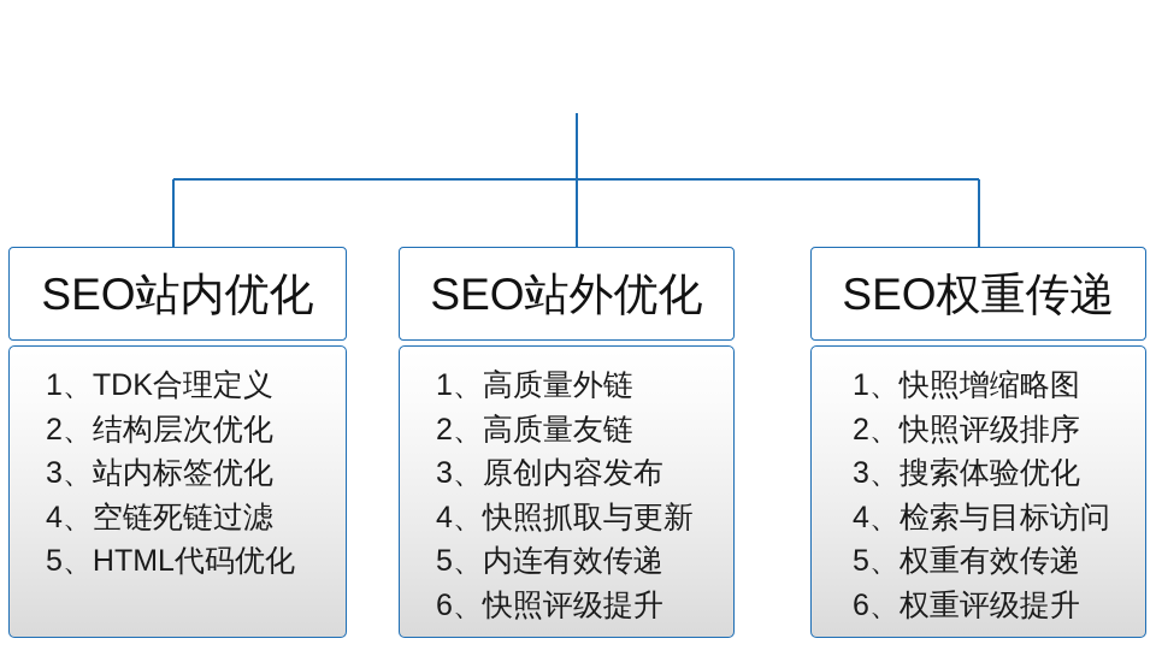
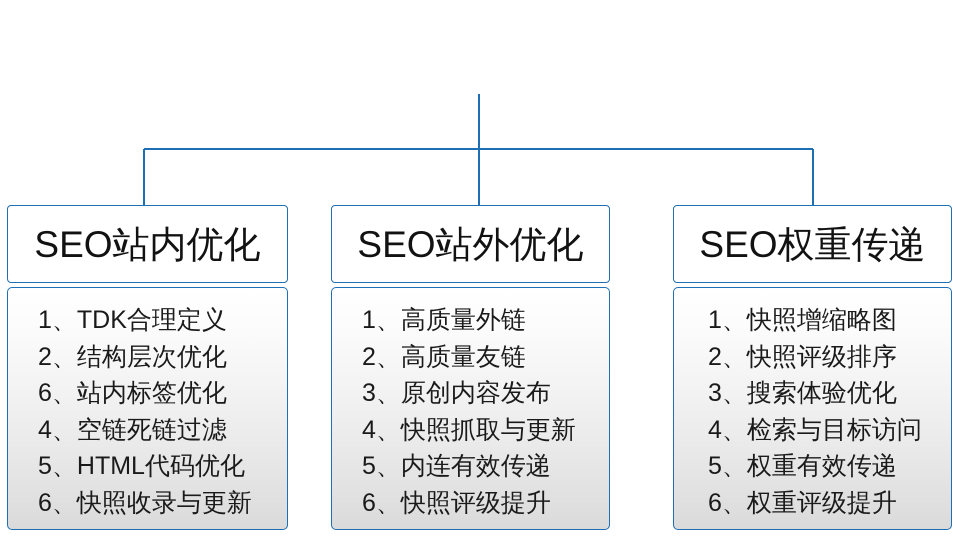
  SEO站内优化
  1、TDK合理定义
  2、结构层次优化
- 3、站内标签优化
+ 6、站内标签优化
  4、空链死链过滤
  5、HTML代码优化
+ 6、快照收录与更新
  SEO站外优化
  1、高质量外链
  2、高质量友链
  3、原创内容发布
  4、快照抓取与更新
  5、内连有效传递
  6、快照评级提升
  SEO权重传递
  1、快照增缩略图
  2、快照评级排序
  3、搜索体验优化
  4、检索与目标访问
  5、权重有效传递
  6、权重评级提升
